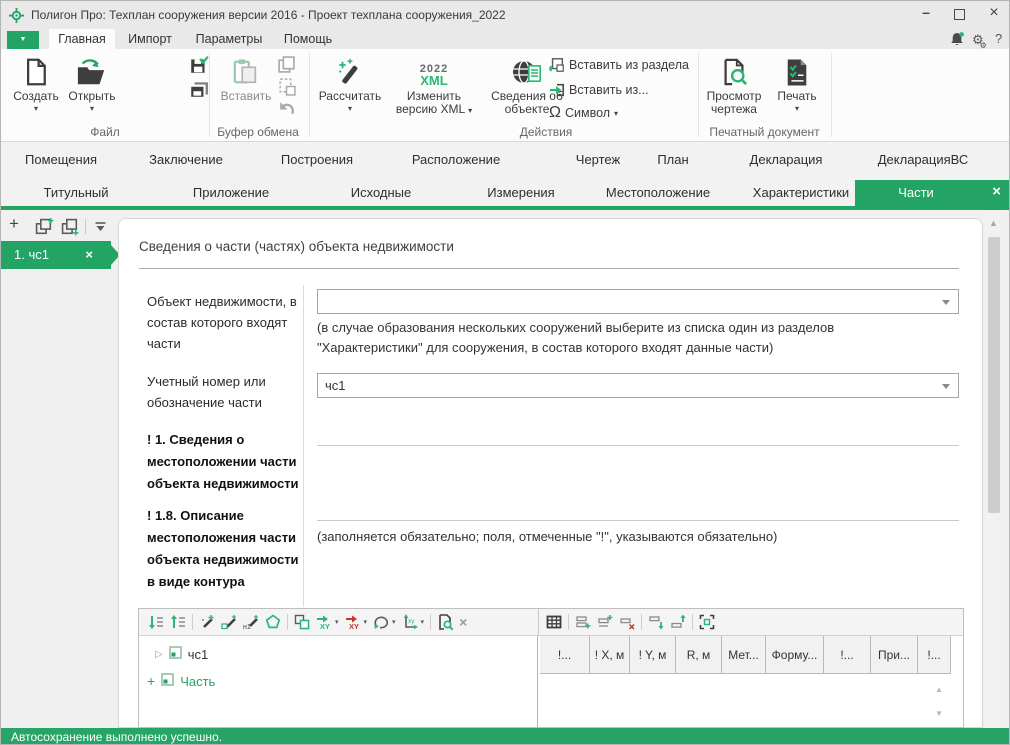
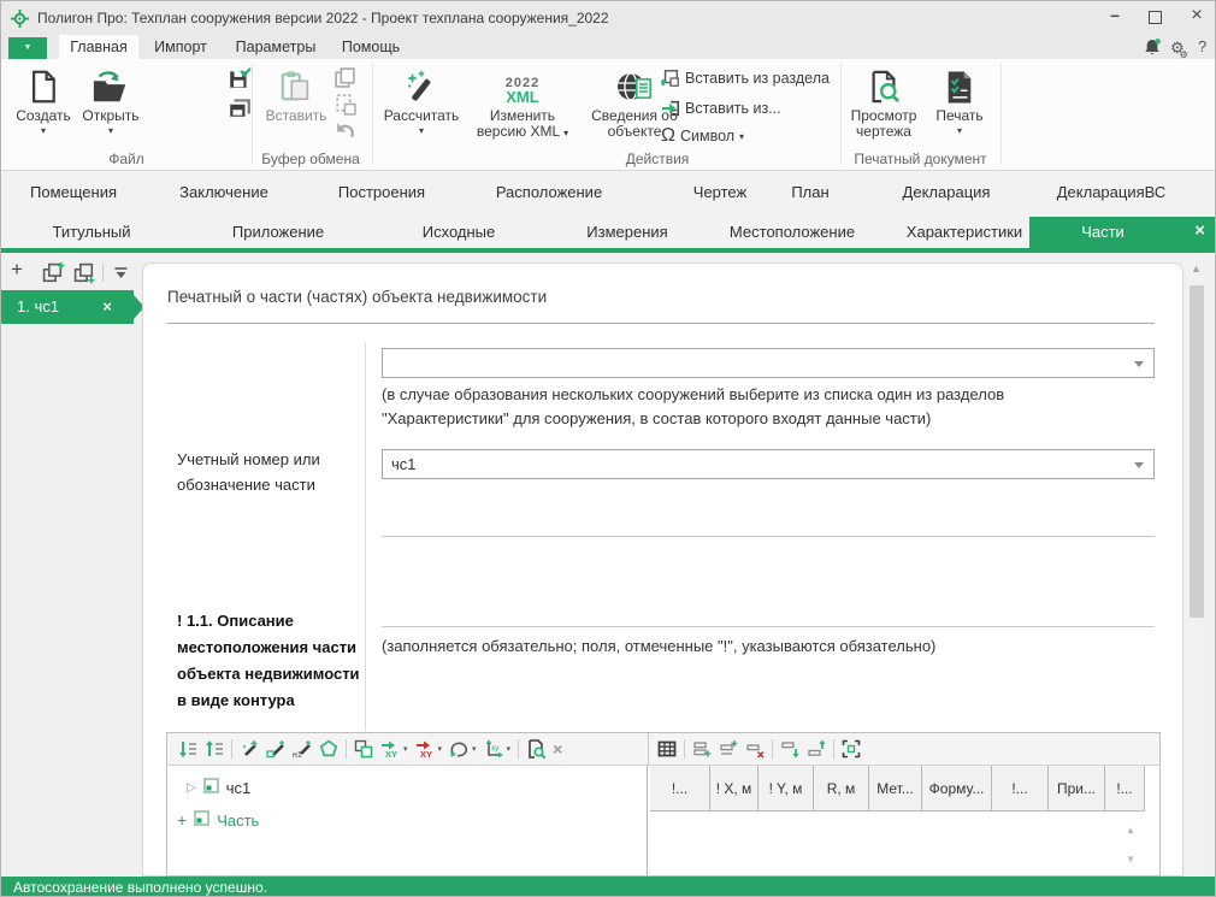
- Полигон Про: Техплан сооружения версии 2016 - Проект техплана сооружения_2022
+ Полигон Про: Техплан сооружения версии 2022 - Проект техплана сооружения_2022
  –
  ×
  Главная
  Импорт
  Параметры
  Помощь
  ⚙⚙
  ?
  Создать
  ▾
  Открыть
  ▾
  Файл
  Вставить
  Буфер обмена
  Рассчитать
  ▾
  2022
  XML
  Изменить версию XML ▾
  Сведения о объекте
  Вставить из раздела
  Вставить из...
  Ω
  Символ
  ▾
  Действия
  Просмотр чертежа
  Печать
  ▾
  Печатный документ
  Помещения
  Заключение
  Построения
  Расположение
  Чертеж
  План
  Декларация
  ДекларацияВС
  Титульный
  Приложение
  Исходные
  Измерения
  Местоположение
  Характеристики
  Части
  ×
  +
  1. чс1
  ×
- Сведения о части (частях) объекта недвижимости
+ Печатный о части (частях) объекта недвижимости
- Объект недвижимости, в состав которого входят части
  (в случае образования нескольких сооружений выберите из списка один из разделов "Характеристики" для сооружения, в состав которого входят данные части)
  Учетный номер или обозначение части
  чс1
- ! 1. Сведения о местоположении части объекта недвижимости
- ! 1.8. Описание местоположения части объекта недвижимости в виде контура
+ ! 1.1. Описание местоположения части объекта недвижимости в виде контура
  (заполняется обязательно; поля, отмеченные "!", указываются обязательно)
  XY
  XY
  ×
  ▷
  чс1
  +
  Часть
  !...
  ! X, м
  ! Y, м
  R, м
  Мет...
  Форму...
  !...
  При...
  !...
  ▲
  ▼
  ▲
  Автосохранение выполнено успешно.
